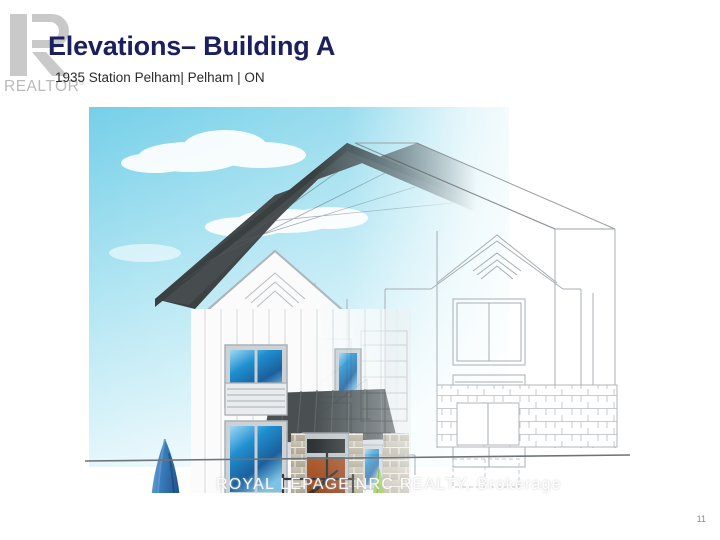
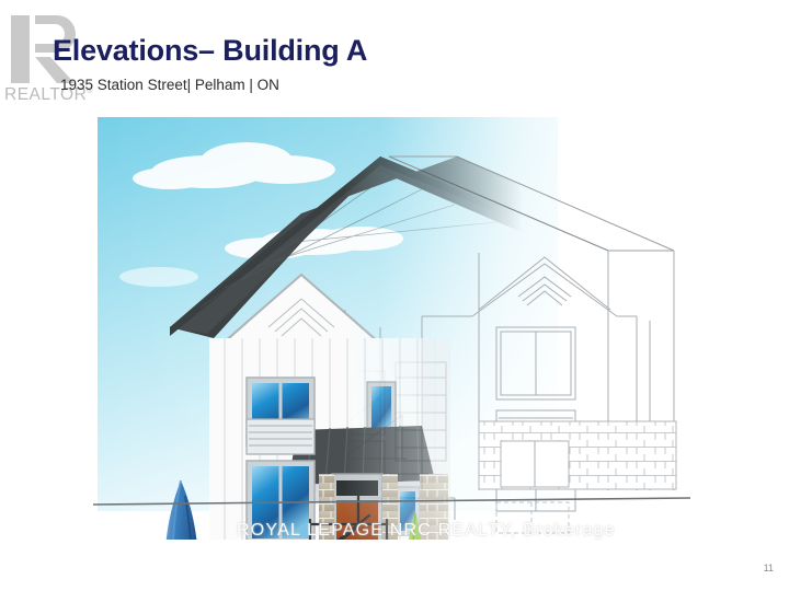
  REALTOR
  Elevations– Building A
- 1935 Station Pelham| Pelham | ON
+ 1935 Station Street| Pelham | ON
  ROYAL LEPAGE NRC REALTY, Brokerage
  11
